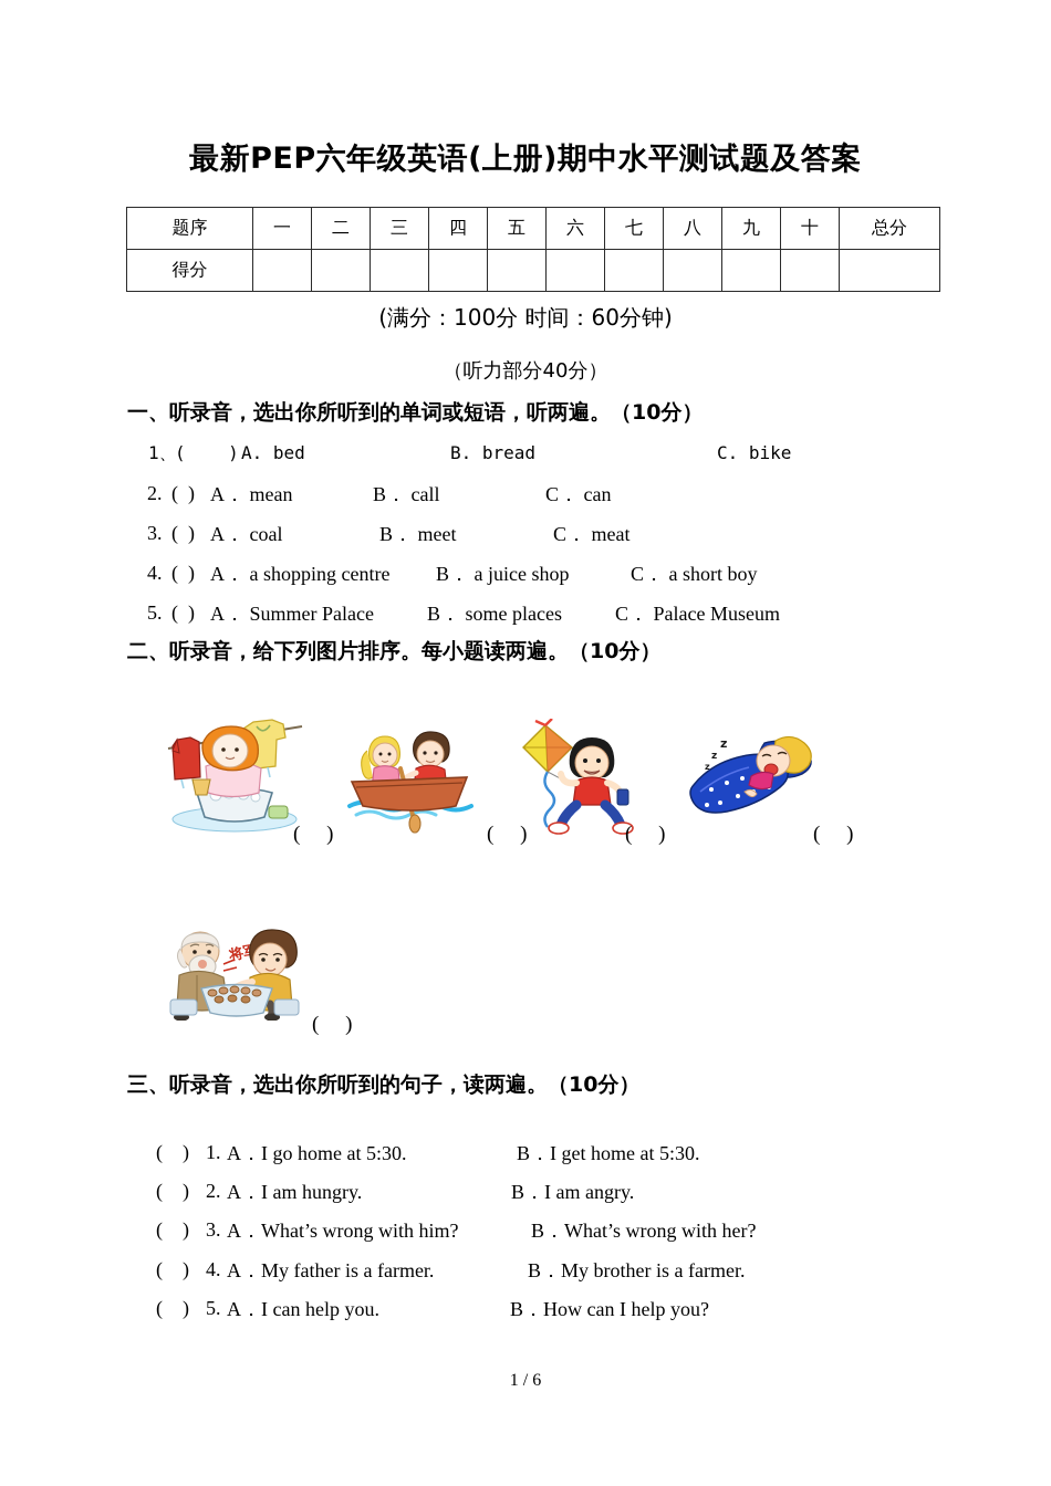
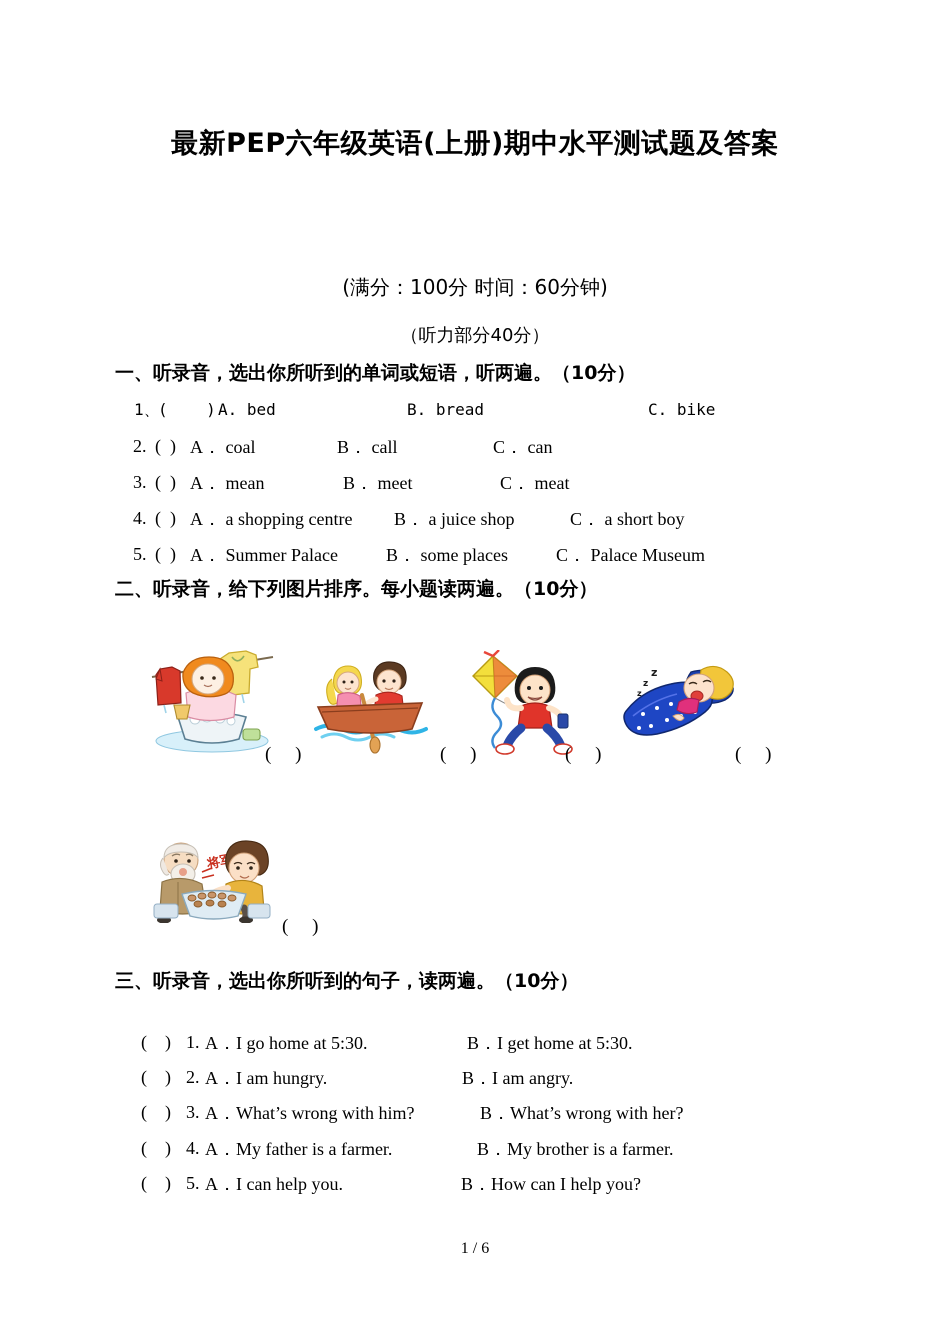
  最新PEP六年级英语(上册)期中水平测试题及答案
- 题序	一	二	三	四	五	六	七	八	九	十	总分
- 得分
  (满分：100分 时间：60分钟)
  （听力部分40分）
  一、听录音，选出你所听到的单词或短语，听两遍。（10分）
  1、
  ( )
  A. bed
  B. bread
  C. bike
  2.
  ( )
- A． mean
+ A． coal
  B． call
  C． can
  3.
  ( )
- A． coal
+ A． mean
  B． meet
  C． meat
  4.
  ( )
  A． a shopping centre
  B． a juice shop
  C． a short boy
  5.
  ( )
  A． Summer Palace
  B． some places
  C． Palace Museum
  二、听录音，给下列图片排序。每小题读两遍。（10分）
  ( )
  ( )
  ( )
  z
  z
  z
  ( )
  ( )
  三、听录音，选出你所听到的句子，读两遍。（10分）
  ( )
  1.
  A．I go home at 5:30.
  B．I get home at 5:30.
  ( )
  2.
  A．I am hungry.
  B．I am angry.
  ( )
  3.
  A．What’s wrong with him?
  B．What’s wrong with her?
  ( )
  4.
  A．My father is a farmer.
  B．My brother is a farmer.
  ( )
  5.
  A．I can help you.
  B．How can I help you?
  1 / 6
